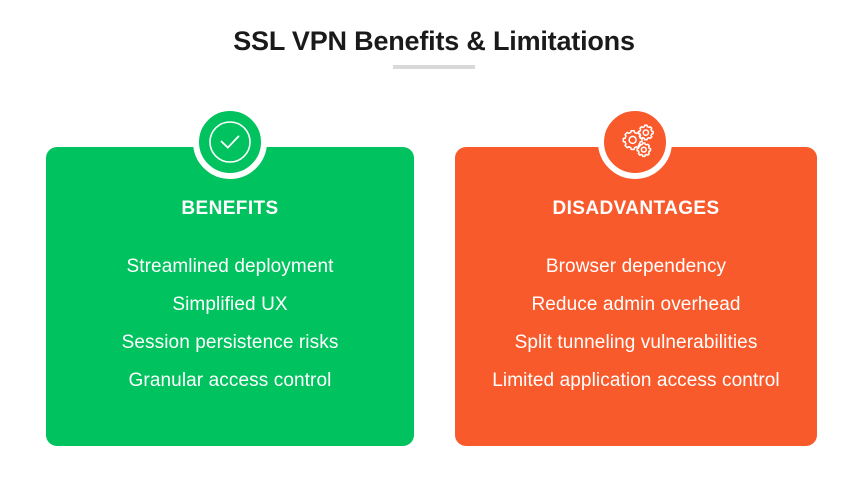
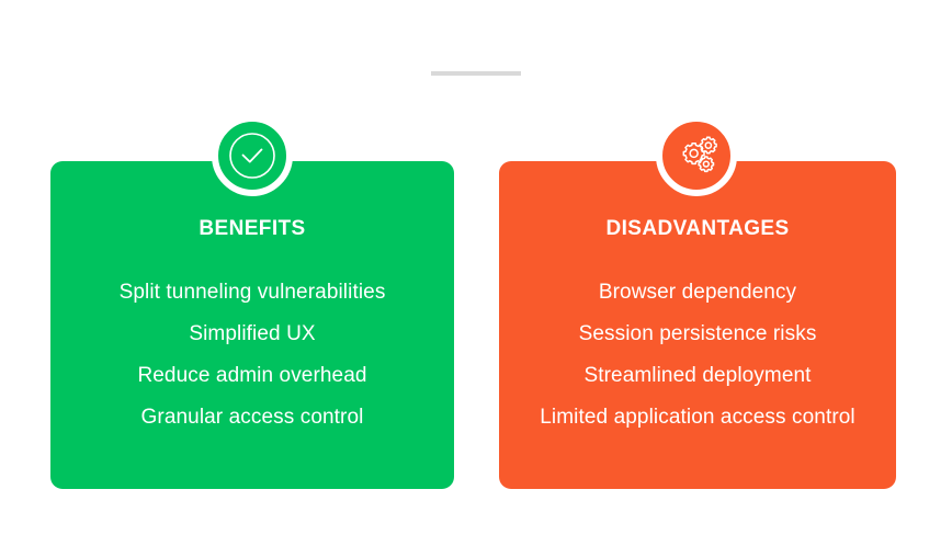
- SSL VPN Benefits & Limitations
  BENEFITS
- Streamlined deployment
+ Split tunneling vulnerabilities
  Simplified UX
- Session persistence risks
+ Reduce admin overhead
  Granular access control
  DISADVANTAGES
  Browser dependency
- Reduce admin overhead
+ Session persistence risks
- Split tunneling vulnerabilities
+ Streamlined deployment
  Limited application access control
